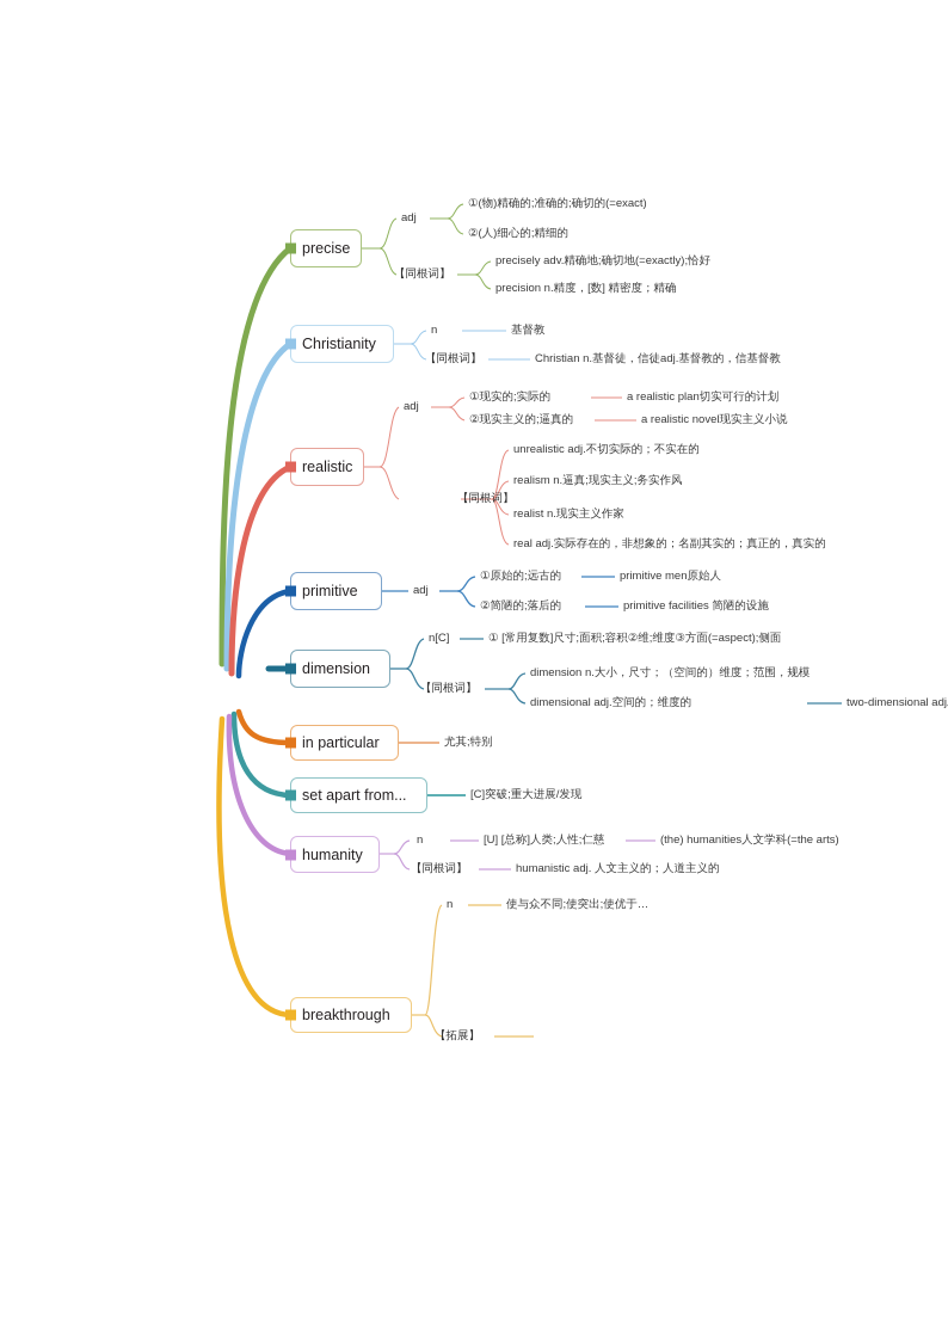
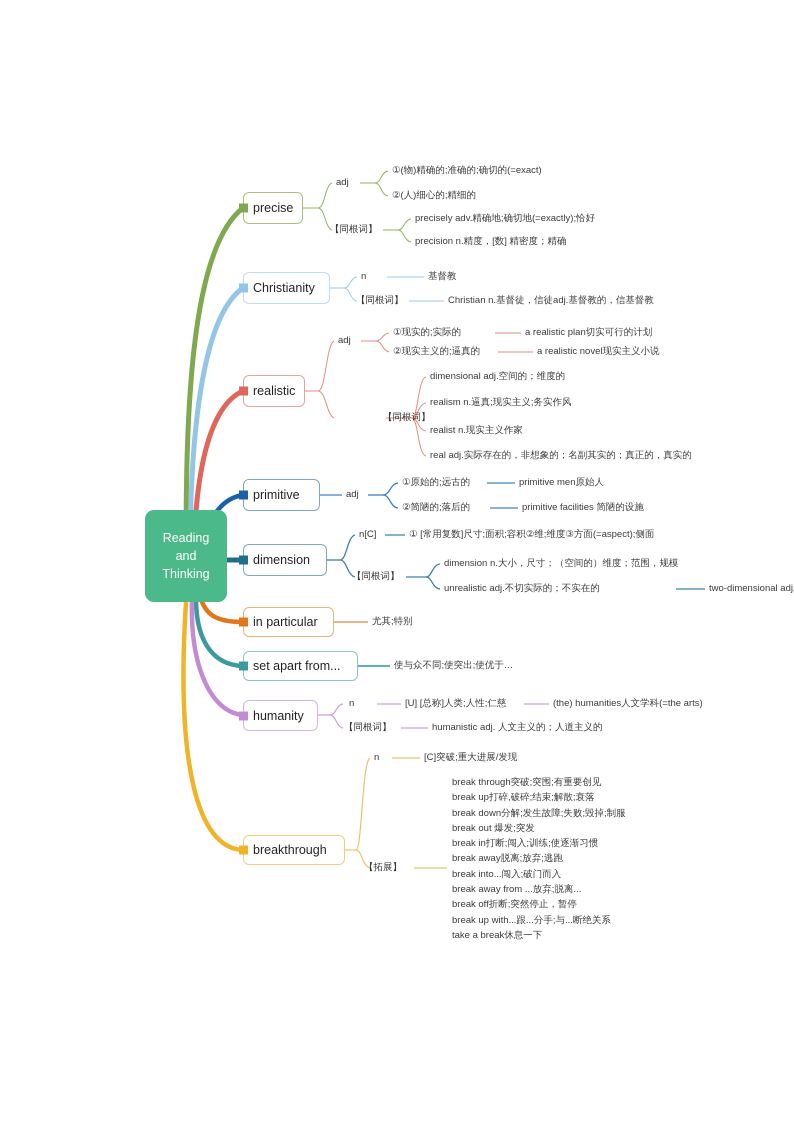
+ Reading
+ and
+ Thinking
  precise
  Christianity
  realistic
  primitive
  dimension
  in particular
  set apart from...
  humanity
  breakthrough
  adj
  ①(物)精确的;准确的;确切的(=exact)
  ②(人)细心的;精细的
  【同根词】
  precisely adv.精确地;确切地(=exactly);恰好
  precision n.精度，[数] 精密度；精确
  n
  基督教
  【同根词】
  Christian n.基督徒，信徒adj.基督教的，信基督教
  adj
  ①现实的;实际的
  a realistic plan切实可行的计划
  ②现实主义的;逼真的
  a realistic novel现实主义小说
  【同根词】
- unrealistic adj.不切实际的；不实在的
+ dimensional adj.空间的；维度的
  realism n.逼真;现实主义;务实作风
  realist n.现实主义作家
  real adj.实际存在的，非想象的；名副其实的；真正的，真实的
  adj
  ①原始的;远古的
  primitive men原始人
  ②简陋的;落后的
  primitive facilities 简陋的设施
  n[C]
  ① [常用复数]尺寸;面积;容积②维;维度③方面(=aspect);侧面
  【同根词】
  dimension n.大小，尺寸；（空间的）维度；范围，规模
- dimensional adj.空间的；维度的
+ unrealistic adj.不切实际的；不实在的
  two-dimensional adj
  尤其;特别
- [C]突破;重大进展/发现
+ 使与众不同;使突出;使优于…
  n
  [U] [总称]人类;人性;仁慈
  (the) humanities人文学科(=the arts)
  【同根词】
  humanistic adj. 人文主义的；人道主义的
  n
- 使与众不同;使突出;使优于…
+ [C]突破;重大进展/发现
  【拓展】
+ break through突破;突围;有重要创见
+ break up打碎,破碎;结束;解散;衰落
+ break down分解;发生故障;失败;毁掉;制服
+ break out 爆发;突发
+ break in打断;闯入;训练;使逐渐习惯
+ break away脱离;放弃;逃跑
+ break into...闯入;破门而入
+ break away from ...放弃;脱离...
+ break off折断;突然停止，暂停
+ break up with...跟...分手;与...断绝关系
+ take a break休息一下
